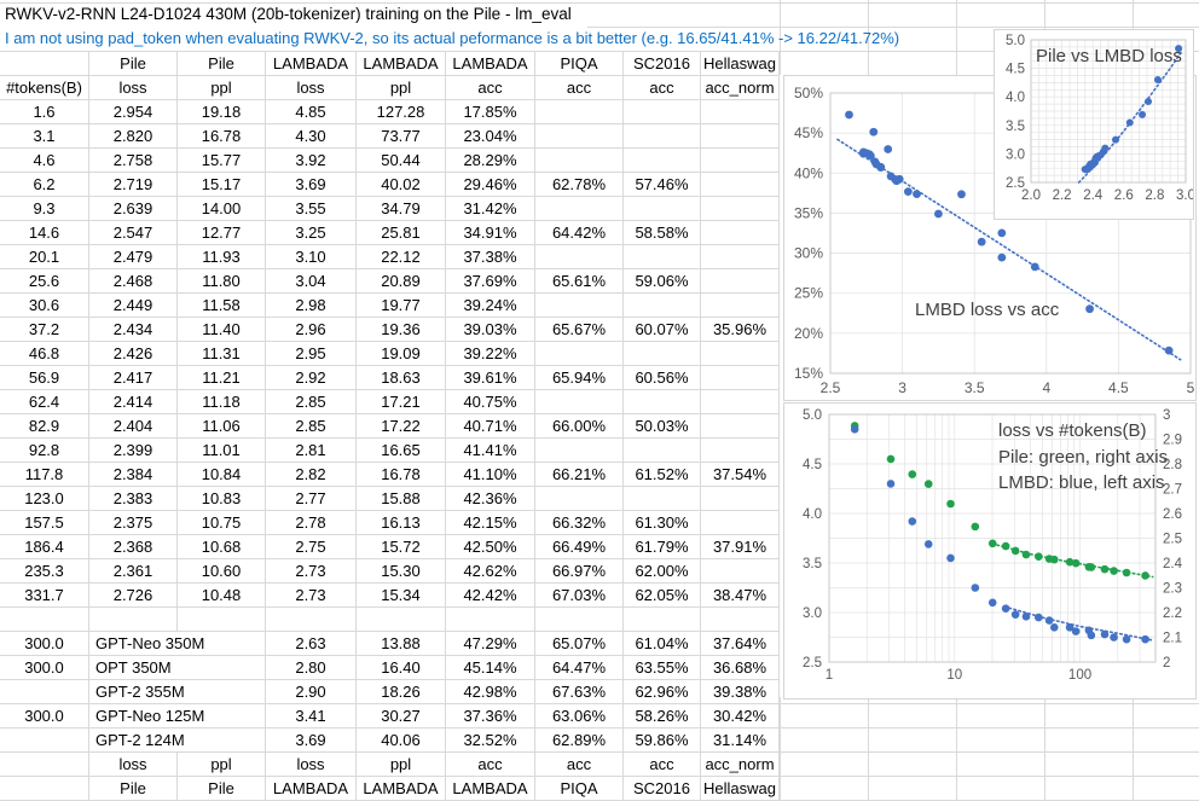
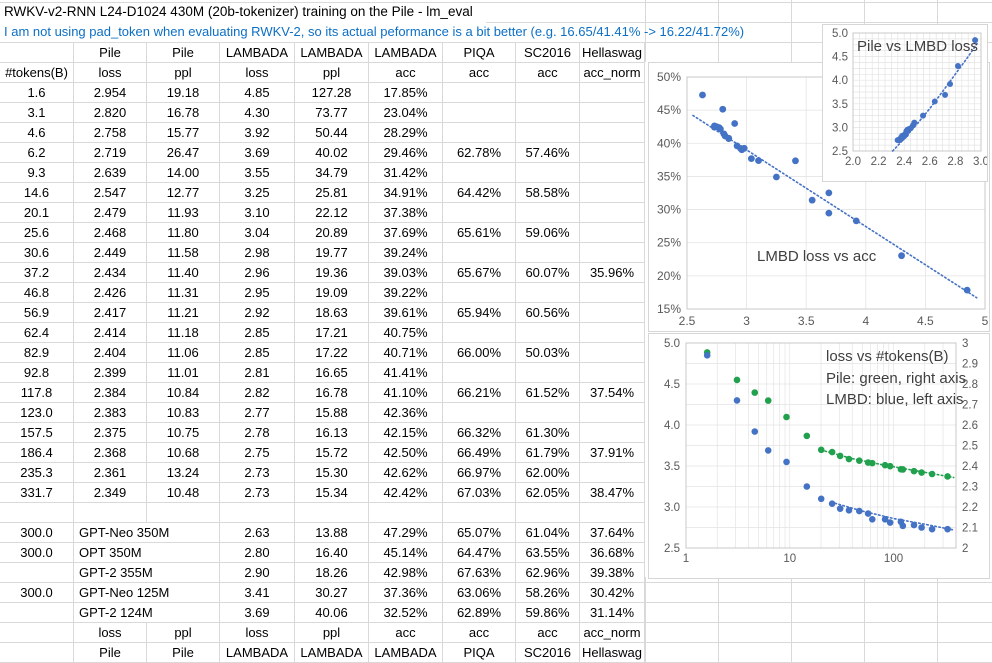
  RWKV-v2-RNN L24-D1024 430M (20b-tokenizer) training on the Pile - lm_eval
  I am not using pad_token when evaluating RWKV-2, so its actual peformance is a bit better (e.g. 16.65/41.41% -> 16.22/41.72%)
  Pile
  Pile
  LAMBADA
  LAMBADA
  LAMBADA
  PIQA
  SC2016
  Hellaswag
  #tokens(B)
  loss
  ppl
  loss
  ppl
  acc
  acc
  acc
  acc_norm
  1.6
  2.954
  19.18
  4.85
  127.28
  17.85%
  3.1
  2.820
  16.78
  4.30
  73.77
  23.04%
  4.6
  2.758
  15.77
  3.92
  50.44
  28.29%
  6.2
  2.719
- 15.17
+ 26.47
  3.69
  40.02
  29.46%
  62.78%
  57.46%
  9.3
  2.639
  14.00
  3.55
  34.79
  31.42%
  14.6
  2.547
  12.77
  3.25
  25.81
  34.91%
  64.42%
  58.58%
  20.1
  2.479
  11.93
  3.10
  22.12
  37.38%
  25.6
  2.468
  11.80
  3.04
  20.89
  37.69%
  65.61%
  59.06%
  30.6
  2.449
  11.58
  2.98
  19.77
  39.24%
  37.2
  2.434
  11.40
  2.96
  19.36
  39.03%
  65.67%
  60.07%
  35.96%
  46.8
  2.426
  11.31
  2.95
  19.09
  39.22%
  56.9
  2.417
  11.21
  2.92
  18.63
  39.61%
  65.94%
  60.56%
  62.4
  2.414
  11.18
  2.85
  17.21
  40.75%
  82.9
  2.404
  11.06
  2.85
  17.22
  40.71%
  66.00%
  50.03%
  92.8
  2.399
  11.01
  2.81
  16.65
  41.41%
  117.8
  2.384
  10.84
  2.82
  16.78
  41.10%
  66.21%
  61.52%
  37.54%
  123.0
  2.383
  10.83
  2.77
  15.88
  42.36%
  157.5
  2.375
  10.75
  2.78
  16.13
  42.15%
  66.32%
  61.30%
  186.4
  2.368
  10.68
  2.75
  15.72
  42.50%
  66.49%
  61.79%
  37.91%
  235.3
  2.361
- 10.60
+ 13.24
  2.73
  15.30
  42.62%
  66.97%
  62.00%
  331.7
- 2.726
+ 2.349
  10.48
  2.73
  15.34
  42.42%
  67.03%
  62.05%
  38.47%
  300.0
  GPT-Neo 350M
  2.63
  13.88
  47.29%
  65.07%
  61.04%
  37.64%
  300.0
  OPT 350M
  2.80
  16.40
  45.14%
  64.47%
  63.55%
  36.68%
  GPT-2 355M
  2.90
  18.26
  42.98%
  67.63%
  62.96%
  39.38%
  300.0
  GPT-Neo 125M
  3.41
  30.27
  37.36%
  63.06%
  58.26%
  30.42%
  GPT-2 124M
  3.69
  40.06
  32.52%
  62.89%
  59.86%
  31.14%
  loss
  ppl
  loss
  ppl
  acc
  acc
  acc
  acc_norm
  Pile
  Pile
  LAMBADA
  LAMBADA
  LAMBADA
  PIQA
  SC2016
  Hellaswag
  50%
  45%
  40%
  35%
  30%
  25%
  20%
  15%
  2.5
  3
  3.5
  4
  4.5
  5
  LMBD loss vs acc
  5.0
  4.5
  4.0
  3.5
  3.0
  2.5
  2.0
  2.2
  2.4
  2.6
  2.8
  3.0
  Pile vs LMBD loss
  5.0
  4.5
  4.0
  3.5
  3.0
  2.5
  3
  2.9
  2.8
  2.7
  2.6
  2.5
  2.4
  2.3
  2.2
  2.1
  2
  1
  10
  100
  loss vs #tokens(B)
  Pile: green, right axis
  LMBD: blue, left axis
